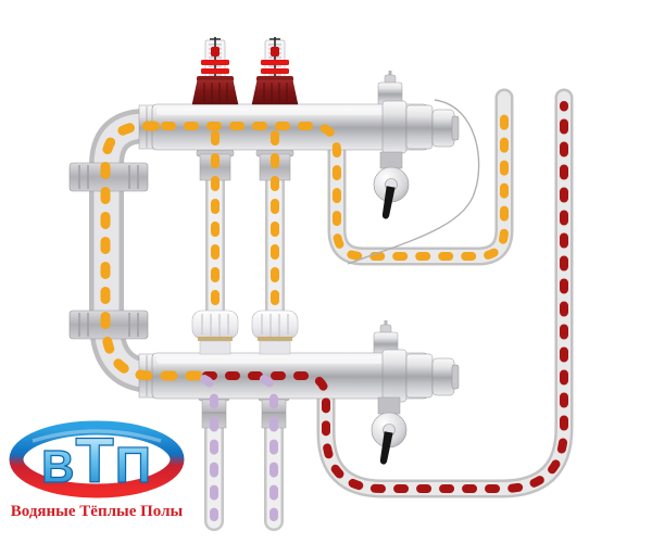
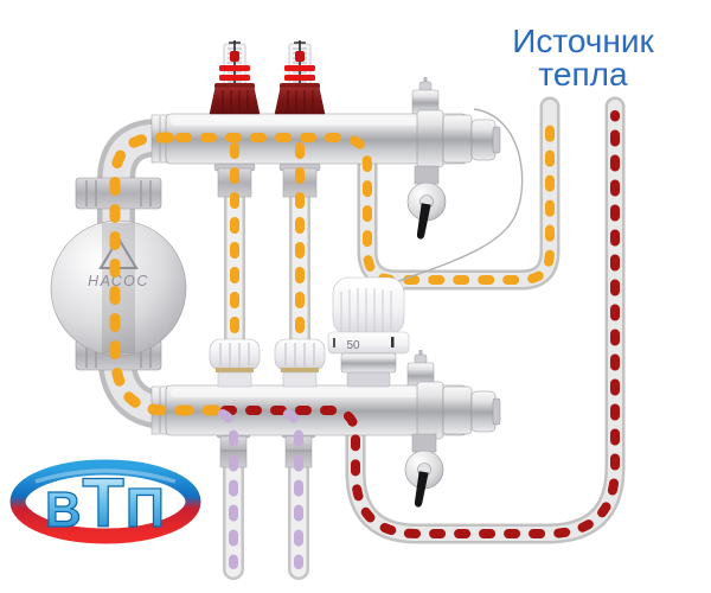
+ НАСОС
+ 50
+ Источник
+ тепла
  ВТП
- Водяные Тёплые Полы
